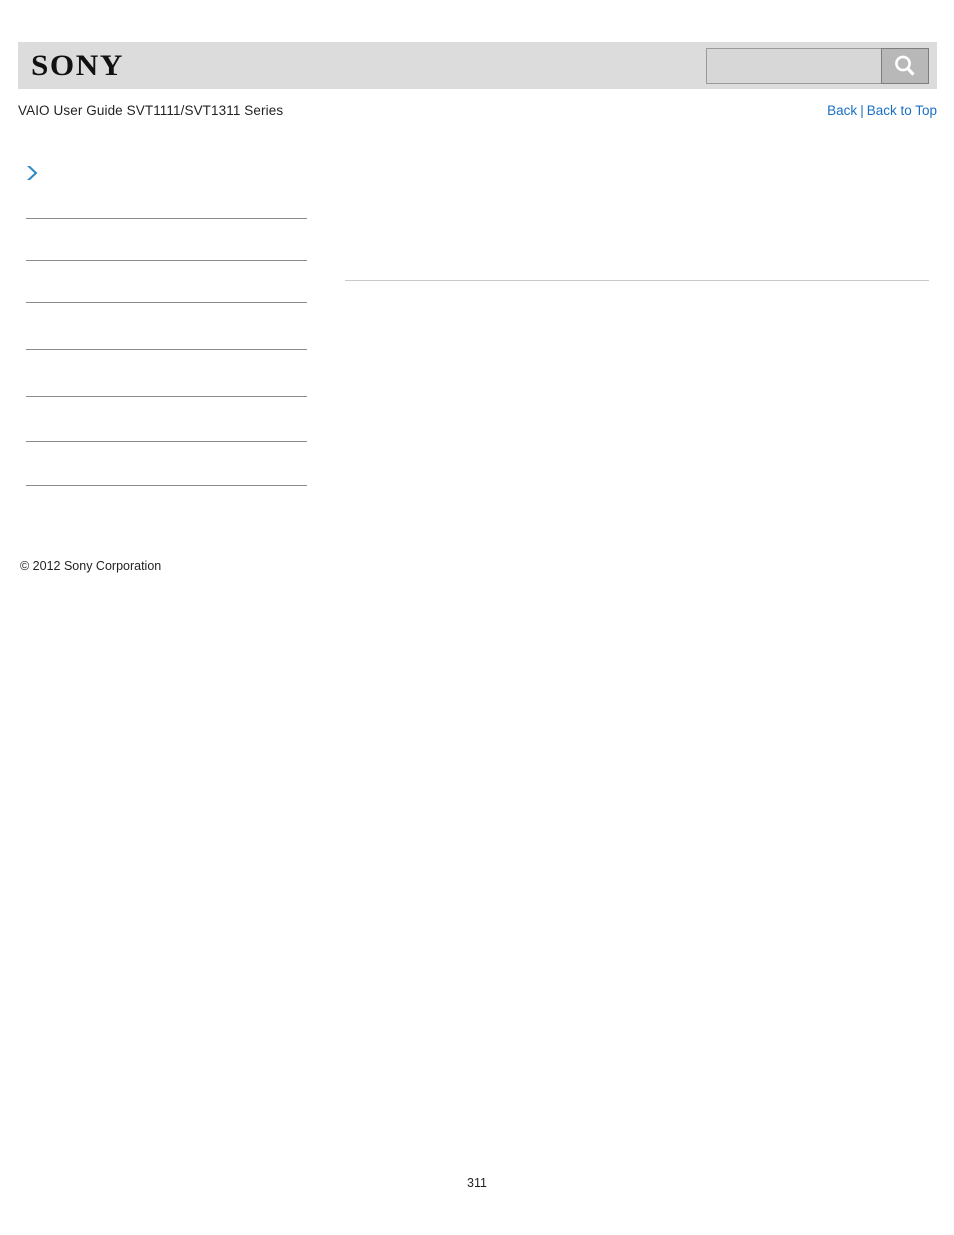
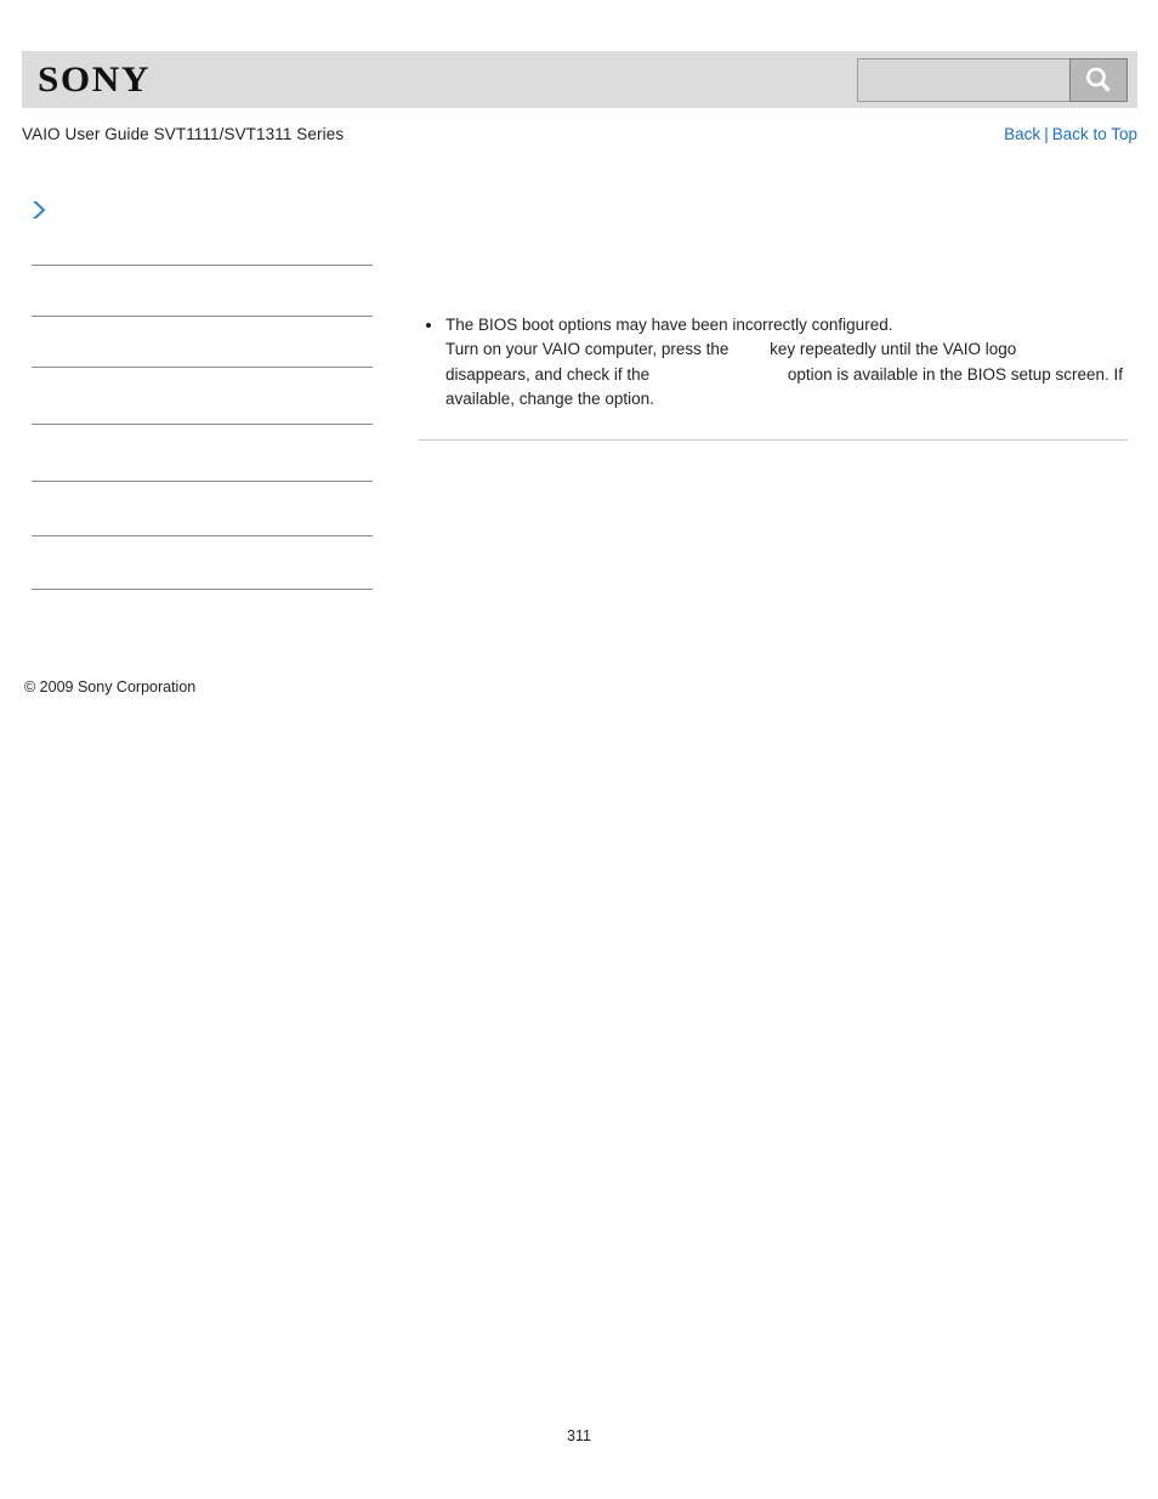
  SONY
  VAIO User Guide SVT1111/SVT1311 Series
  Back | Back to Top
+ The BIOS boot options may have been incorrectly configured.
+ Turn on your VAIO computer, press the key repeatedly until the VAIO logo
+ disappears, and check if the option is available in the BIOS setup screen. If
+ available, change the option.
- © 2012 Sony Corporation
+ © 2009 Sony Corporation
  311
